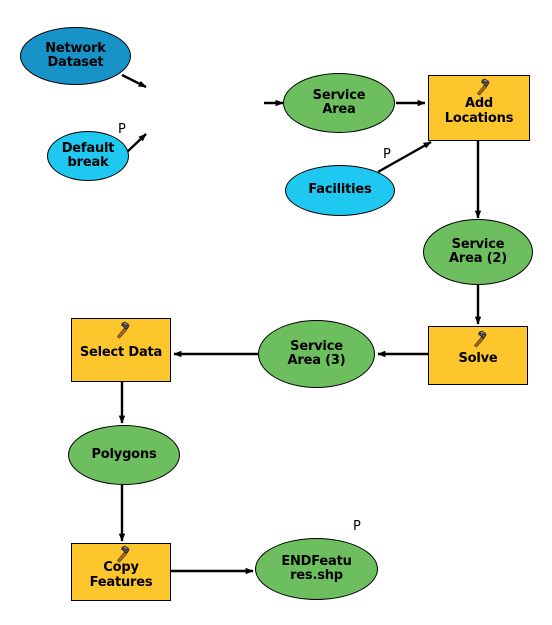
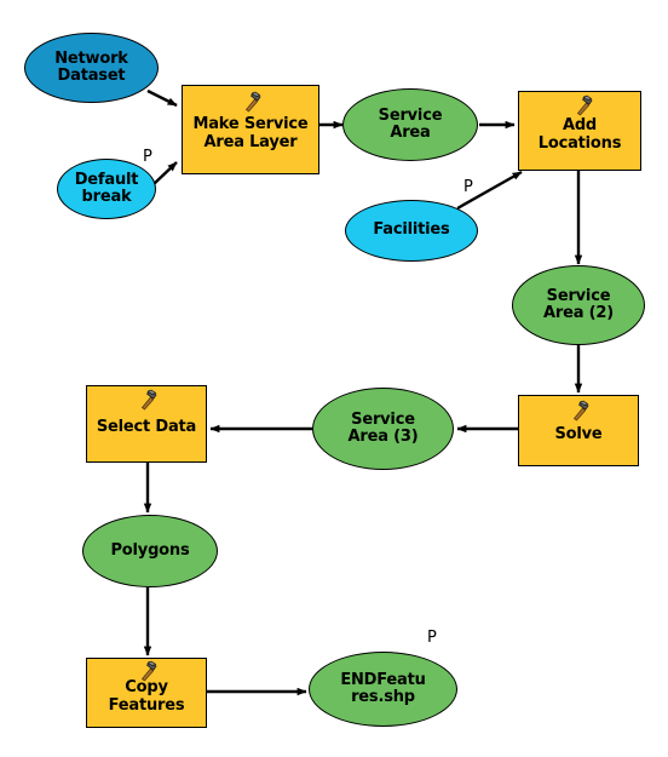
  Network
  Dataset
  Default
  break
+ Make Service
+ Area Layer
  Service
  Area
  Facilities
  Add
  Locations
  Service
  Area (2)
  Solve
  Service
  Area (3)
  Select Data
  Polygons
  Copy
  Features
  ENDFeatu
  res.shp
  P
  P
  P
